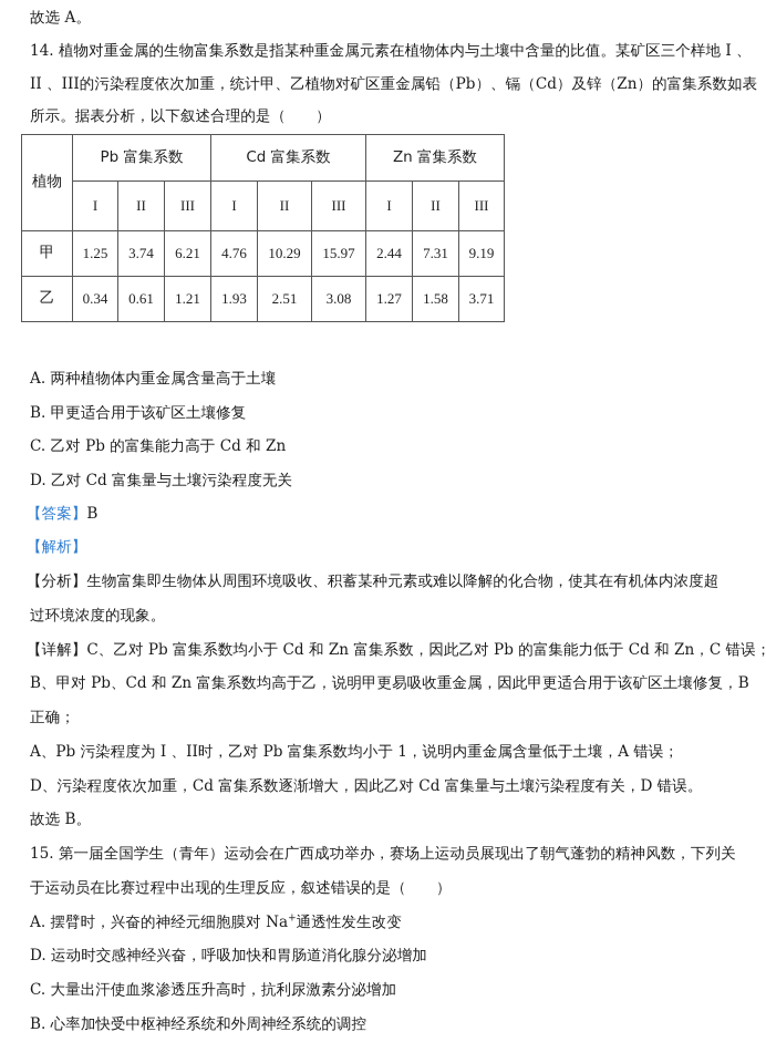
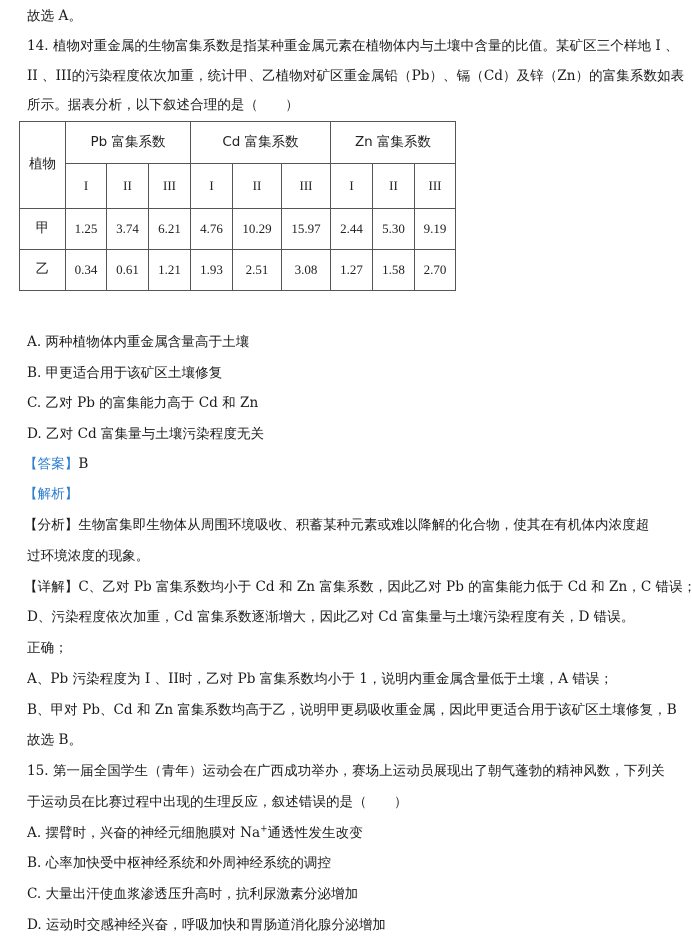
  故选 A。
  14. 植物对重金属的生物富集系数是指某种重金属元素在植物体内与土壤中含量的比值。某矿区三个样地 I 、
  II 、III的污染程度依次加重，统计甲、乙植物对矿区重金属铅（Pb）、镉（Cd）及锌（Zn）的富集系数如表
  所示。据表分析，以下叙述合理的是（ ）
  植物	Pb 富集系数	Cd 富集系数	Zn 富集系数
  I	II	III	I	II	III	I	II	III
- 甲	1.25	3.74	6.21	4.76	10.29	15.97	2.44	7.31	9.19
+ 甲	1.25	3.74	6.21	4.76	10.29	15.97	2.44	5.30	9.19
- 乙	0.34	0.61	1.21	1.93	2.51	3.08	1.27	1.58	3.71
+ 乙	0.34	0.61	1.21	1.93	2.51	3.08	1.27	1.58	2.70
  A. 两种植物体内重金属含量高于土壤
  B. 甲更适合用于该矿区土壤修复
  C. 乙对 Pb 的富集能力高于 Cd 和 Zn
  D. 乙对 Cd 富集量与土壤污染程度无关
  【答案】B
  【解析】
  【分析】生物富集即生物体从周围环境吸收、积蓄某种元素或难以降解的化合物，使其在有机体内浓度超
  过环境浓度的现象。
  【详解】C、乙对 Pb 富集系数均小于 Cd 和 Zn 富集系数，因此乙对 Pb 的富集能力低于 Cd 和 Zn，C 错误；
- B、甲对 Pb、Cd 和 Zn 富集系数均高于乙，说明甲更易吸收重金属，因此甲更适合用于该矿区土壤修复，B
+ D、污染程度依次加重，Cd 富集系数逐渐增大，因此乙对 Cd 富集量与土壤污染程度有关，D 错误。
  正确；
  A、Pb 污染程度为 I 、II时，乙对 Pb 富集系数均小于 1，说明内重金属含量低于土壤，A 错误；
- D、污染程度依次加重，Cd 富集系数逐渐增大，因此乙对 Cd 富集量与土壤污染程度有关，D 错误。
+ B、甲对 Pb、Cd 和 Zn 富集系数均高于乙，说明甲更易吸收重金属，因此甲更适合用于该矿区土壤修复，B
  故选 B。
  15. 第一届全国学生（青年）运动会在广西成功举办，赛场上运动员展现出了朝气蓬勃的精神风数，下列关
  于运动员在比赛过程中出现的生理反应，叙述错误的是（ ）
  A. 摆臂时，兴奋的神经元细胞膜对 Na+通透性发生改变
- D. 运动时交感神经兴奋，呼吸加快和胃肠道消化腺分泌增加
+ B. 心率加快受中枢神经系统和外周神经系统的调控
  C. 大量出汗使血浆渗透压升高时，抗利尿激素分泌增加
- B. 心率加快受中枢神经系统和外周神经系统的调控
+ D. 运动时交感神经兴奋，呼吸加快和胃肠道消化腺分泌增加
